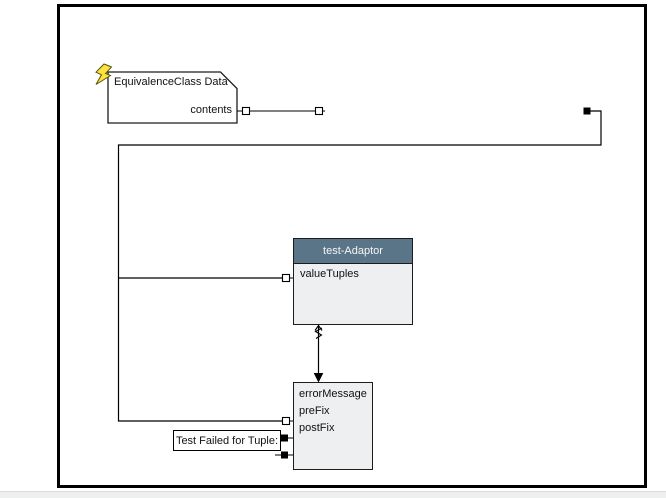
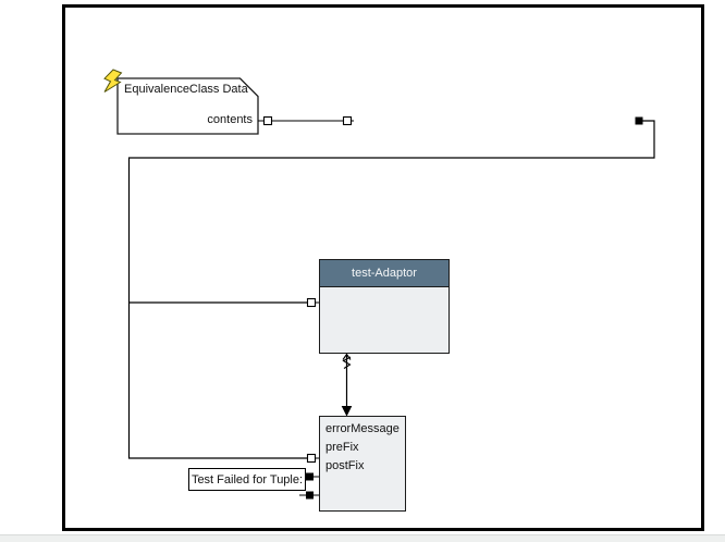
  EquivalenceClass Data
  contents
  test-Adaptor
- valueTuples
  errorMessage
  preFix
  postFix
  Test Failed for Tuple:
